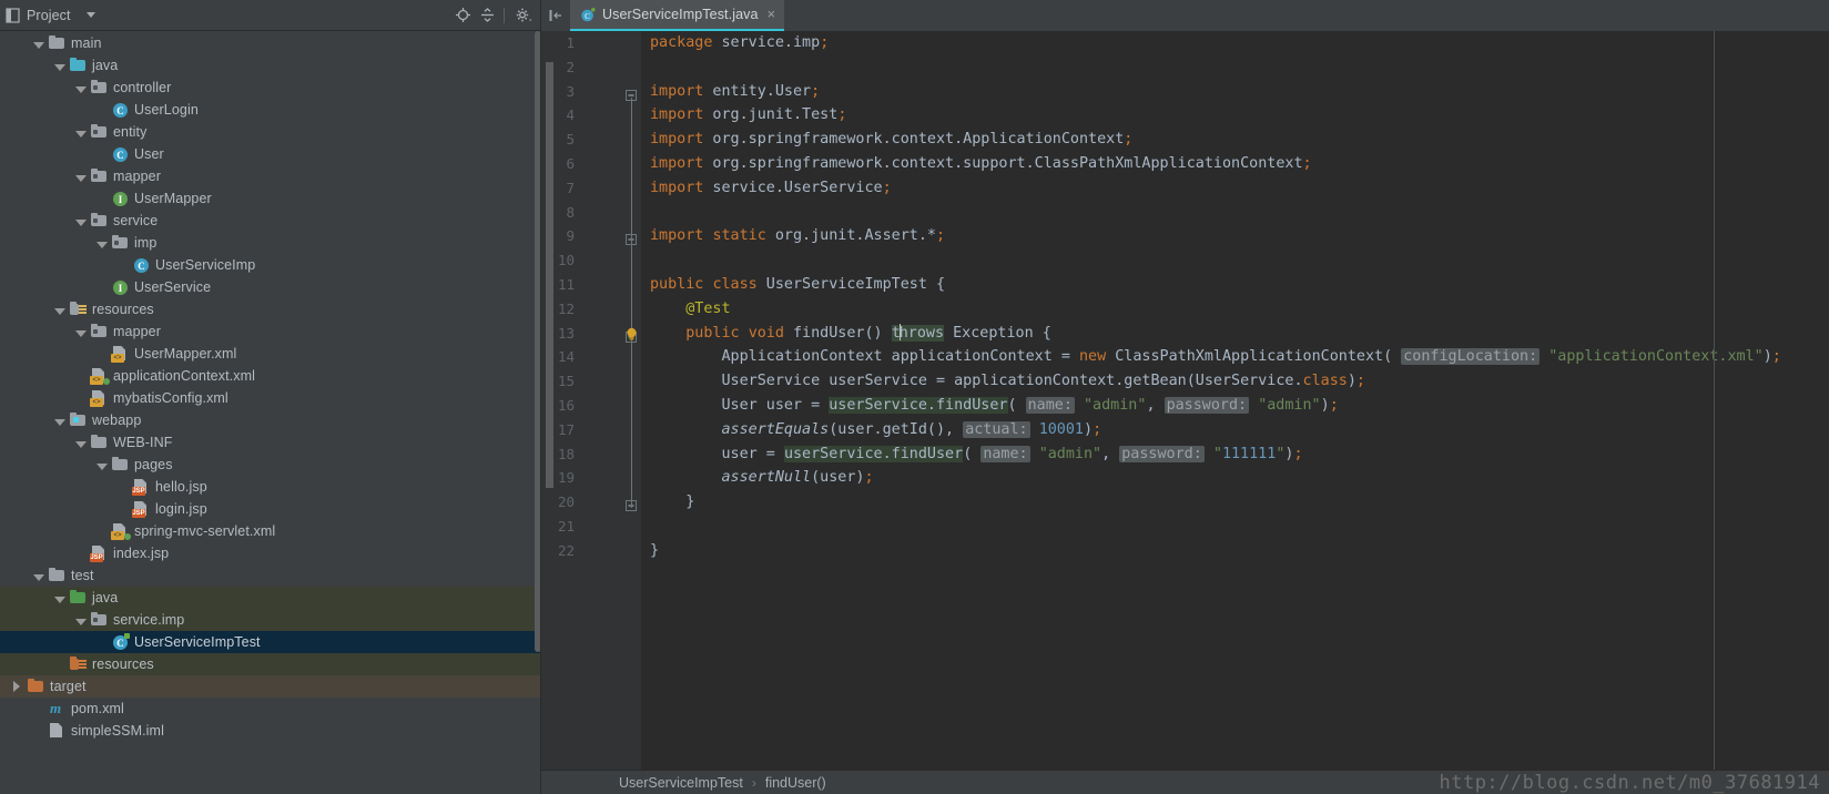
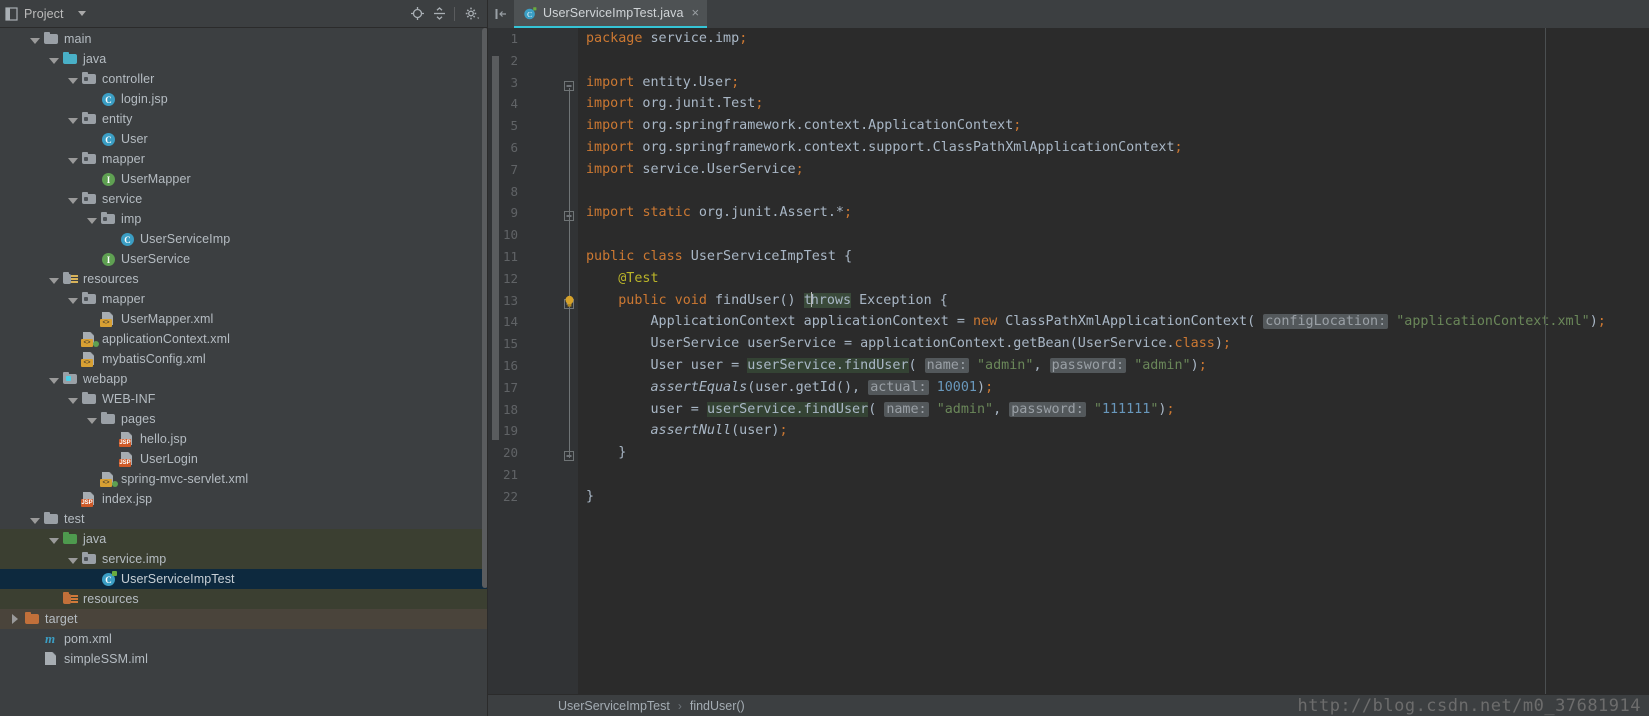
  Project
  main
  java
  controller
  C
- UserLogin
+ login.jsp
  entity
  C
  User
  mapper
  I
  UserMapper
  service
  imp
  C
  UserServiceImp
  I
  UserService
  resources
  mapper
  UserMapper.xml
  applicationContext.xml
  mybatisConfig.xml
  webapp
  WEB-INF
  pages
  hello.jsp
- login.jsp
+ UserLogin
  spring-mvc-servlet.xml
  index.jsp
  test
  java
  service.imp
  C
  UserServiceImpTest
  resources
  target
  m
  pom.xml
  simpleSSM.iml
  C
  UserServiceImpTest.java
  ×
  1
  2
  3
  4
  5
  6
  7
  8
  9
  10
  11
  12
  13
  14
  15
  16
  17
  18
  19
  20
  21
  22
  package service.imp;
  import entity.User;
  import org.junit.Test;
  import org.springframework.context.ApplicationContext;
  import org.springframework.context.support.ClassPathXmlApplicationContext;
  import service.UserService;
  import static org.junit.Assert.*;
  public class UserServiceImpTest {
  @Test
  public void findUser() throws Exception {
  ApplicationContext applicationContext = new ClassPathXmlApplicationContext( configLocation: "applicationContex.xml");
  UserService userService = applicationContext.getBean(UserService.class);
  User user = userService.findUser( name: "admin", password: "admin");
  assertEquals(user.getId(), actual: 10001);
  user = userService.findUser( name: "admin", password: "111111");
  assertNull(user);
  }
  }
  UserServiceImpTest
  ›
  findUser()
  http://blog.csdn.net/m0_37681914
